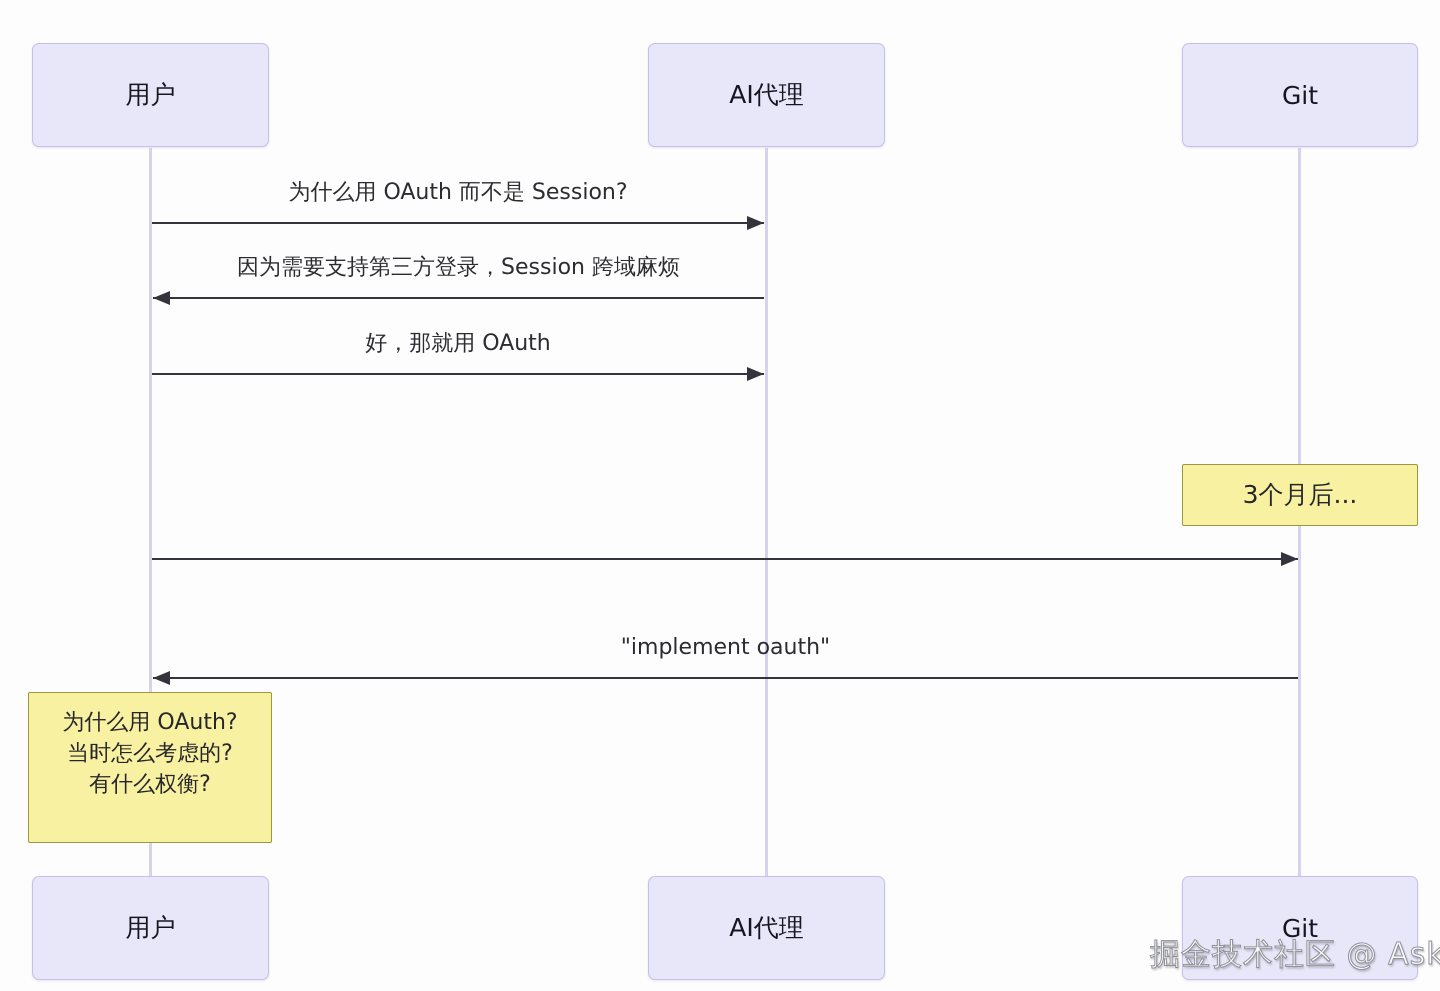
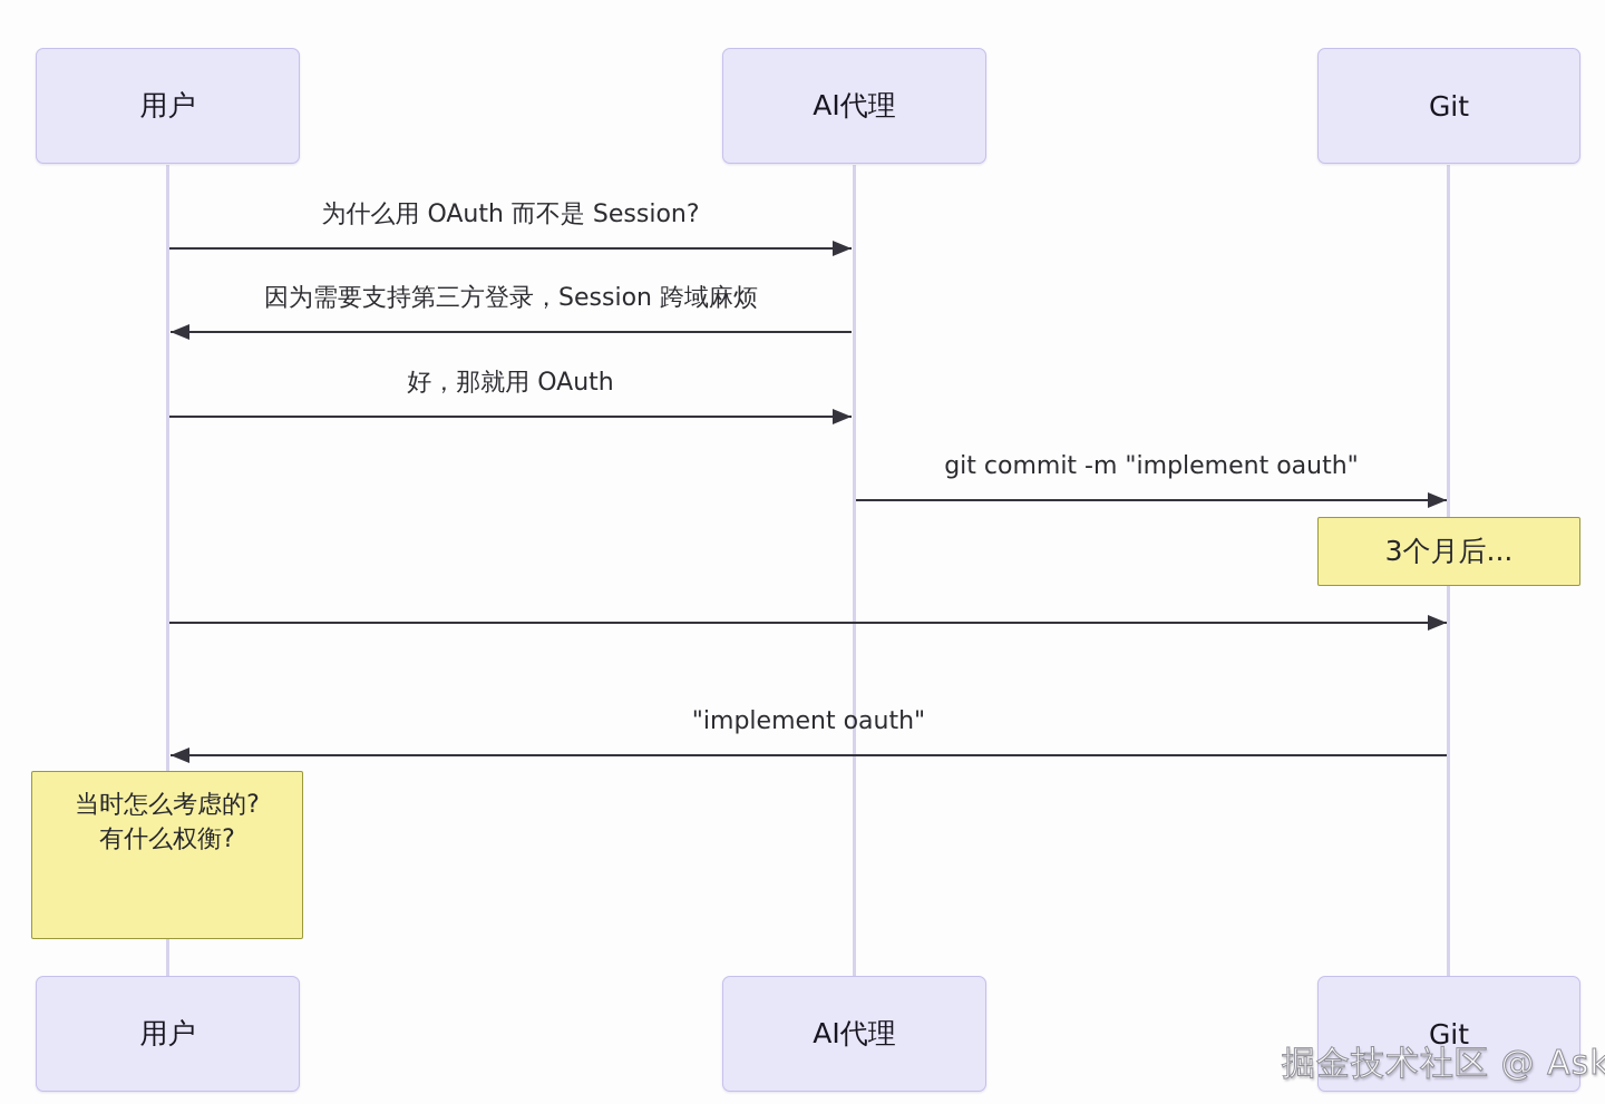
  用户
  AI代理
  Git
  为什么用 OAuth 而不是 Session?
  因为需要支持第三方登录，Session 跨域麻烦
  好，那就用 OAuth
+ git commit -m "implement oauth"
  3个月后...
  "implement oauth"
- 为什么用 OAuth?
  当时怎么考虑的?
  有什么权衡?
  用户
  AI代理
  Git
  掘金技术社区 @ Ask
